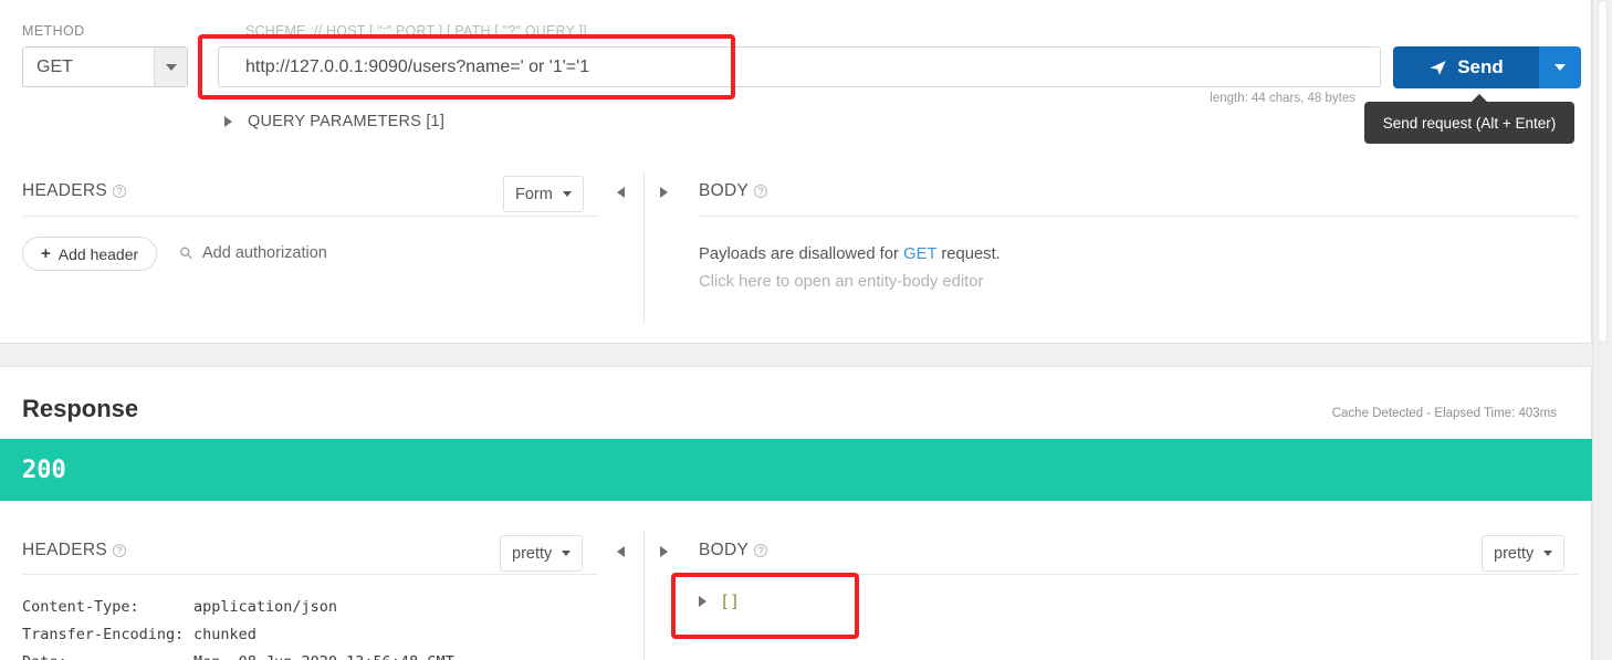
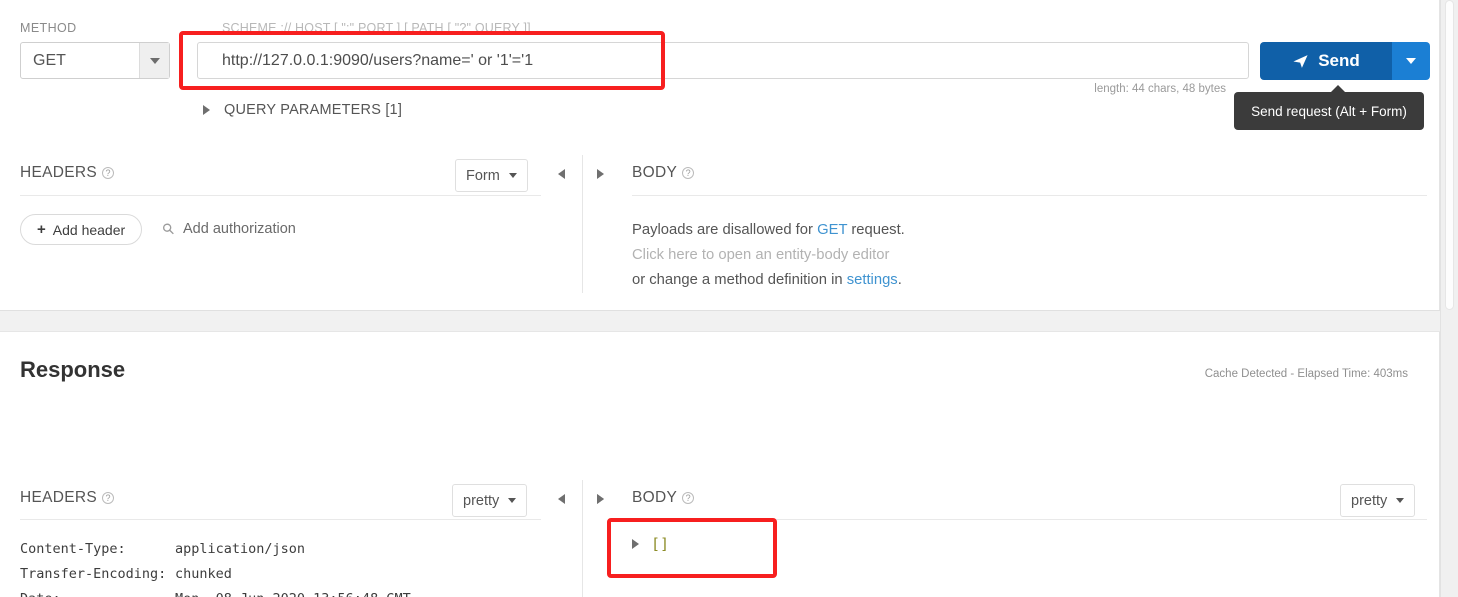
  METHOD
  SCHEME :// HOST [ ":" PORT ] [ PATH [ "?" QUERY ]]
  GET
  http://127.0.0.1:9090/users?name=' or '1'='1
  length: 44 chars, 48 bytes
  Send
- Send request (Alt + Enter)
+ Send request (Alt + Form)
  QUERY PARAMETERS [1]
  HEADERS
  ?
  Form
  +
  Add header
  Add authorization
  BODY
  ?
  Payloads are disallowed for GET request.
  Click here to open an entity-body editor
+ or change a method definition in settings.
  Response
  Cache Detected - Elapsed Time: 403ms
- 200
  HEADERS
  ?
  pretty
  Content-Type:
  application/json
  Transfer-Encoding:
  chunked
  BODY
  ?
  pretty
  []
